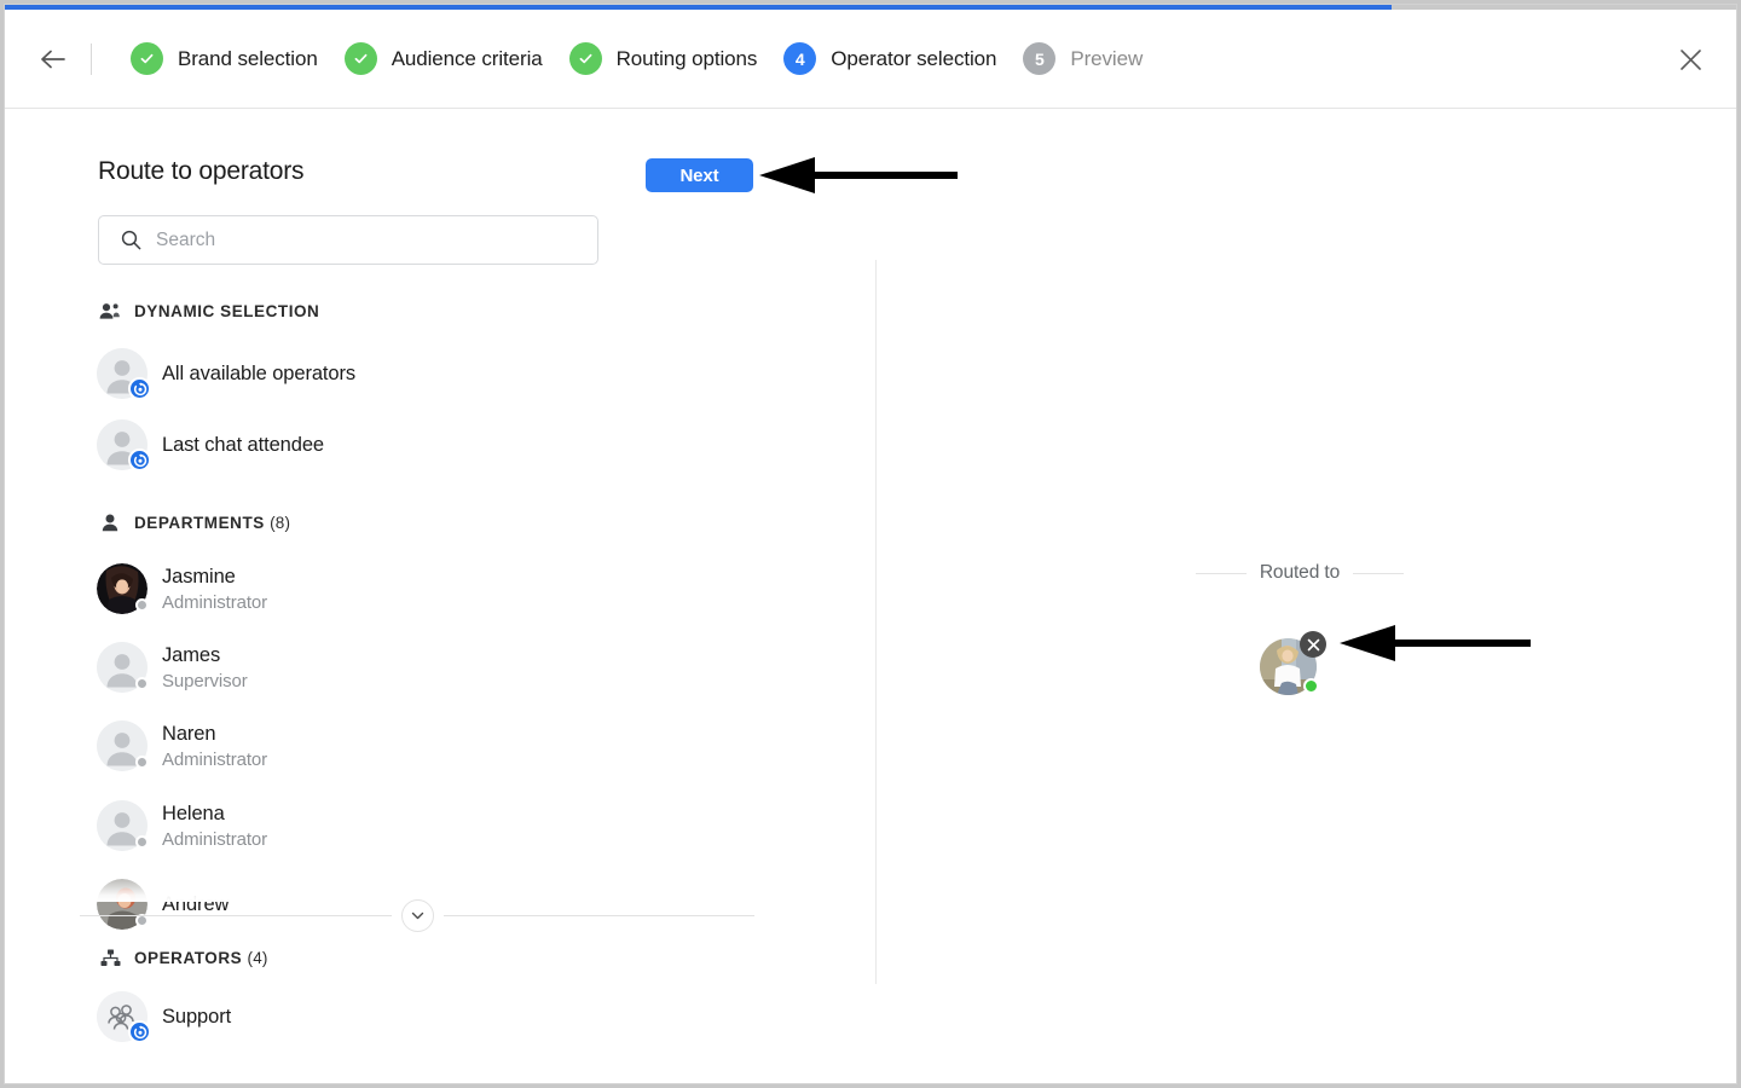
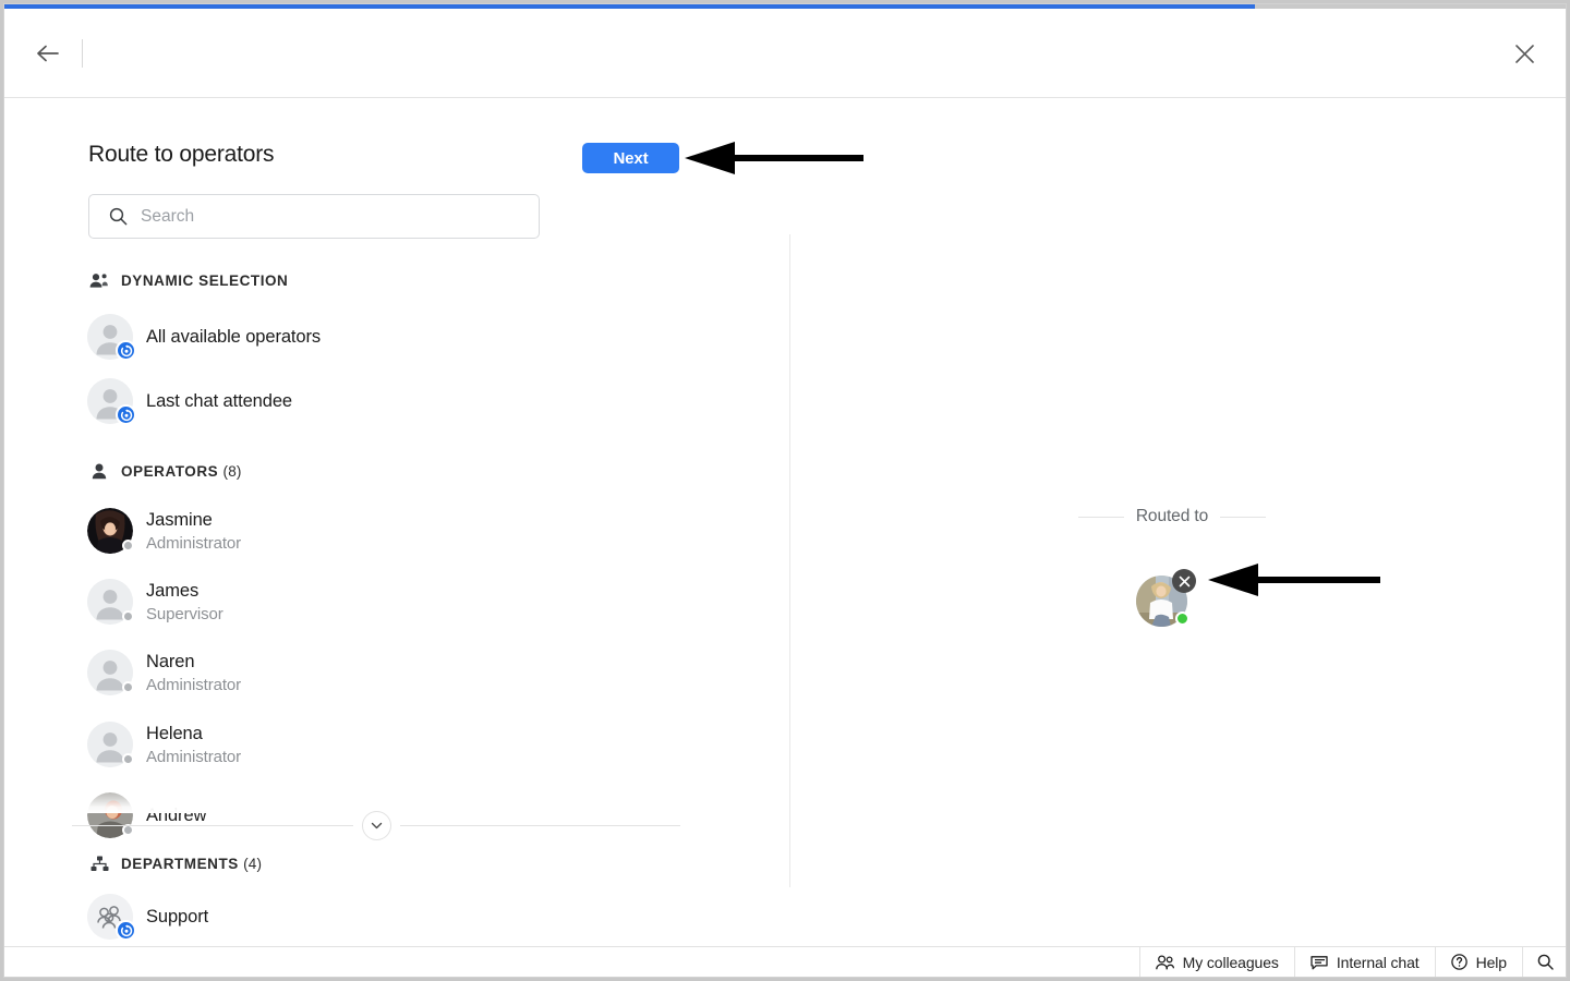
- Brand selection
- Audience criteria
- Routing options
- 4
- Operator selection
- 5
- Preview
  Route to operators
  Search
  DYNAMIC SELECTION
  All available operators
  Last chat attendee
- DEPARTMENTS (8)
+ OPERATORS (8)
  Jasmine
  Administrator
  James
  Supervisor
  Naren
  Administrator
  Helena
  Administrator
  Andrew
- OPERATORS (4)
+ DEPARTMENTS (4)
  Support
  Routed to
  Next
+ My colleagues
+ Internal chat
+ Help
